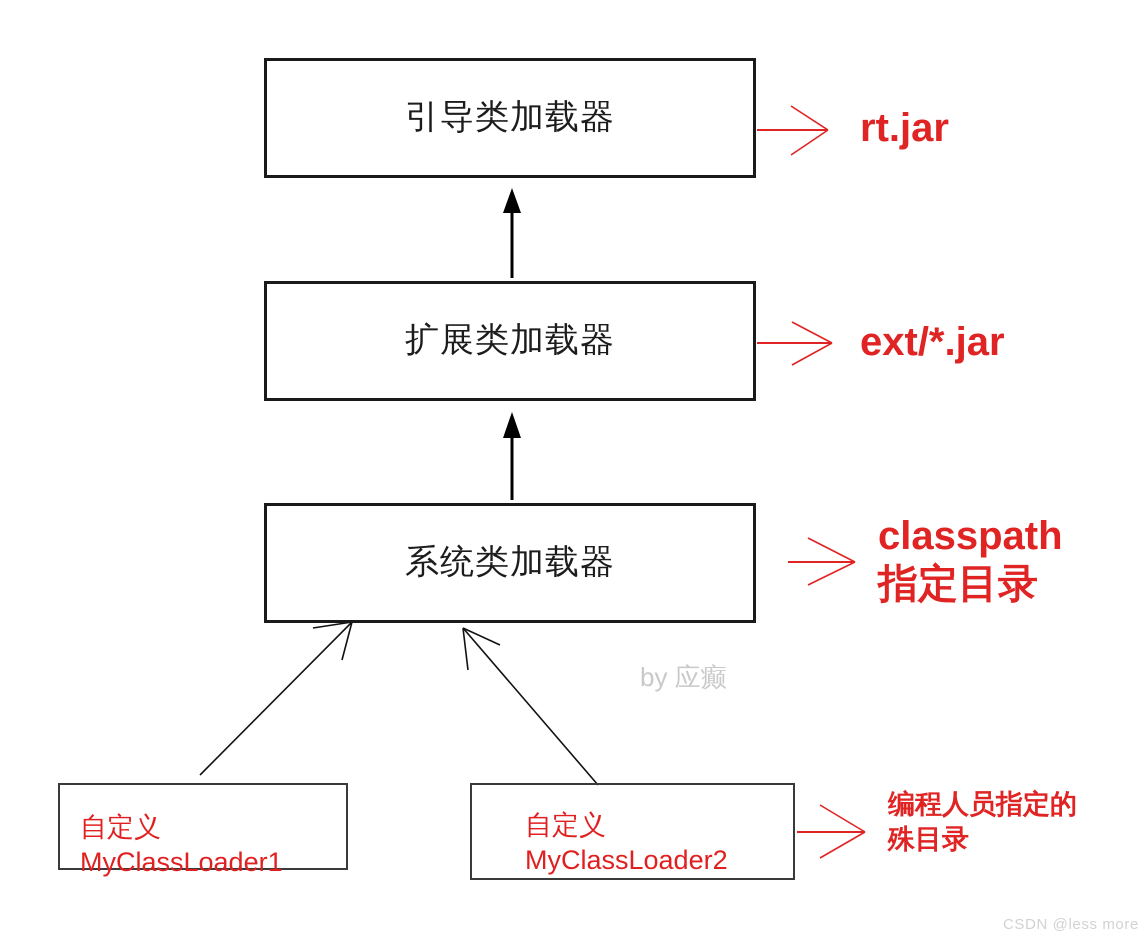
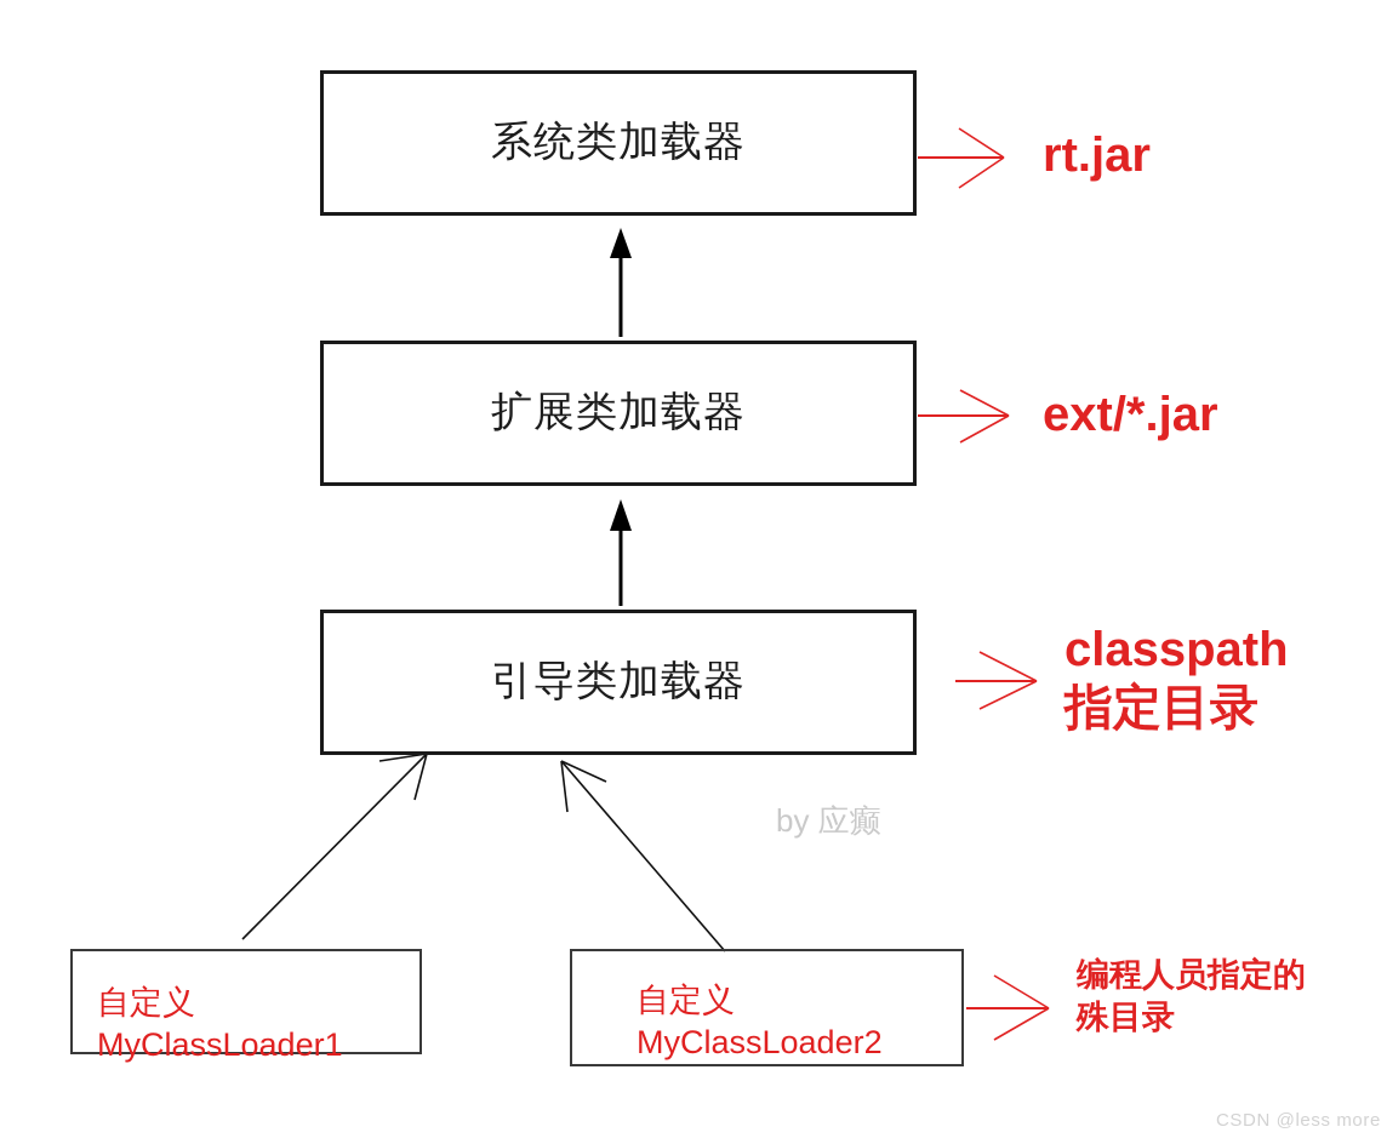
- 引导类加载器
+ 系统类加载器
  扩展类加载器
- 系统类加载器
+ 引导类加载器
  自定义
  MyClassLoader1
  自定义
  MyClassLoader2
  rt.jar
  ext/*.jar
  classpath
  指定目录
  编程人员指定的
  殊目录
  by 应癫
  CSDN @less more
